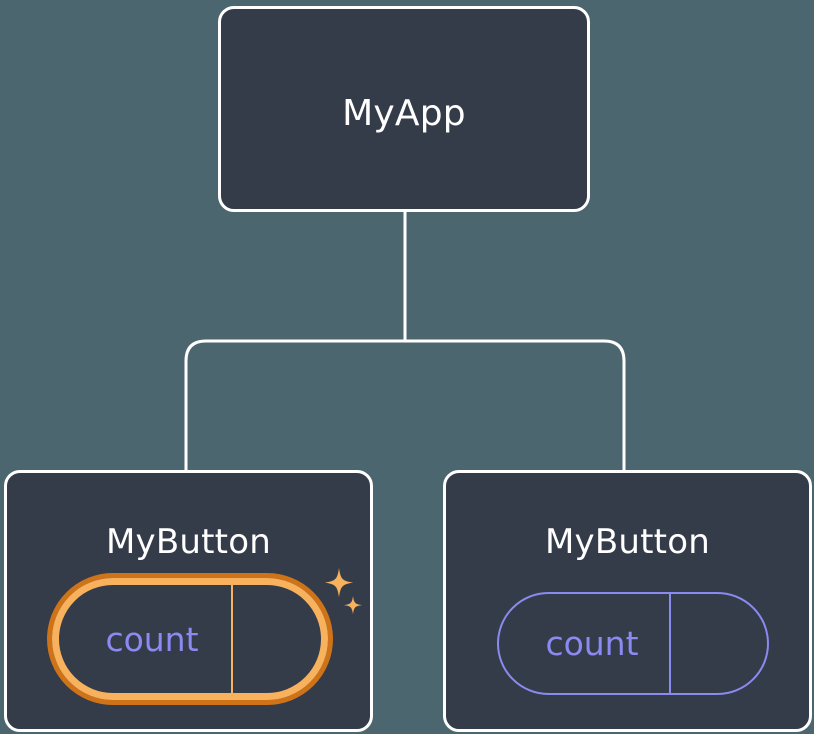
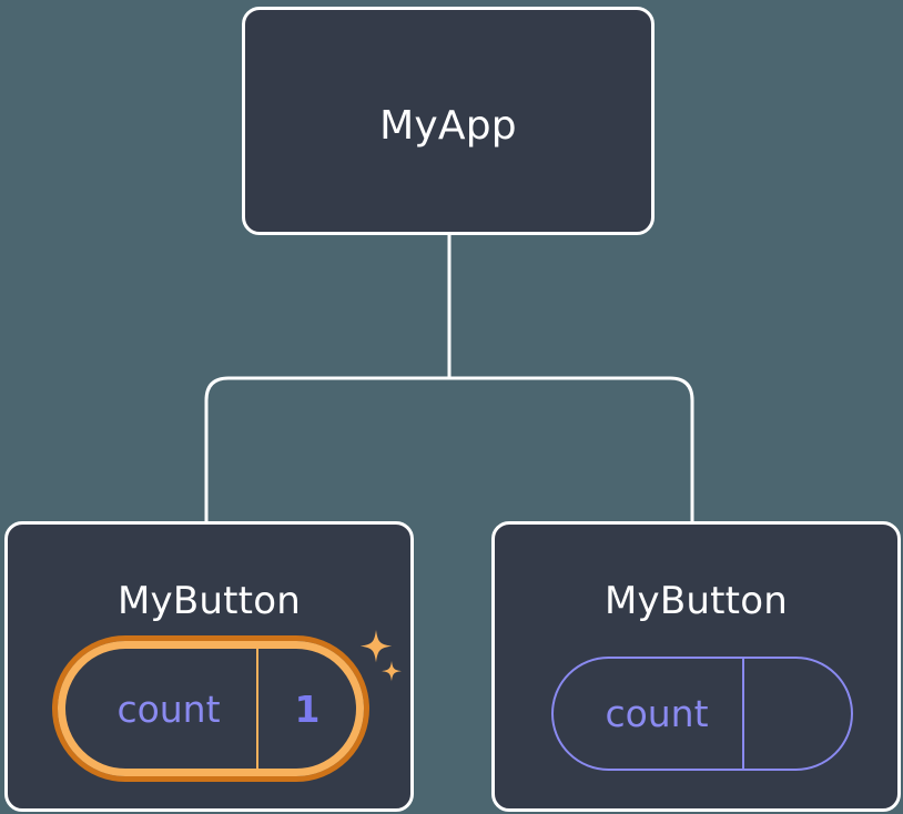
  MyApp
  MyButton
  count
+ 1
  MyButton
  count
